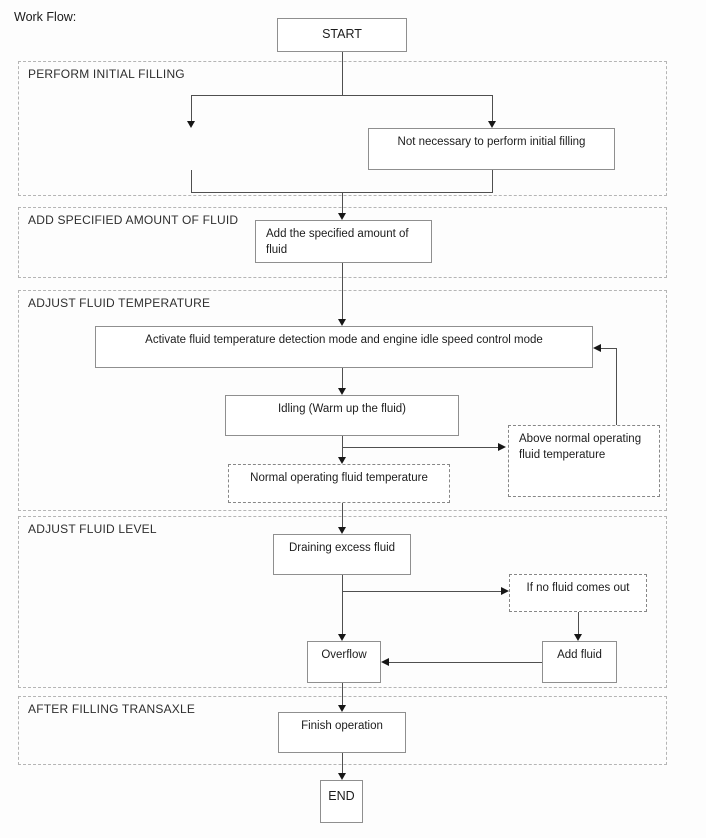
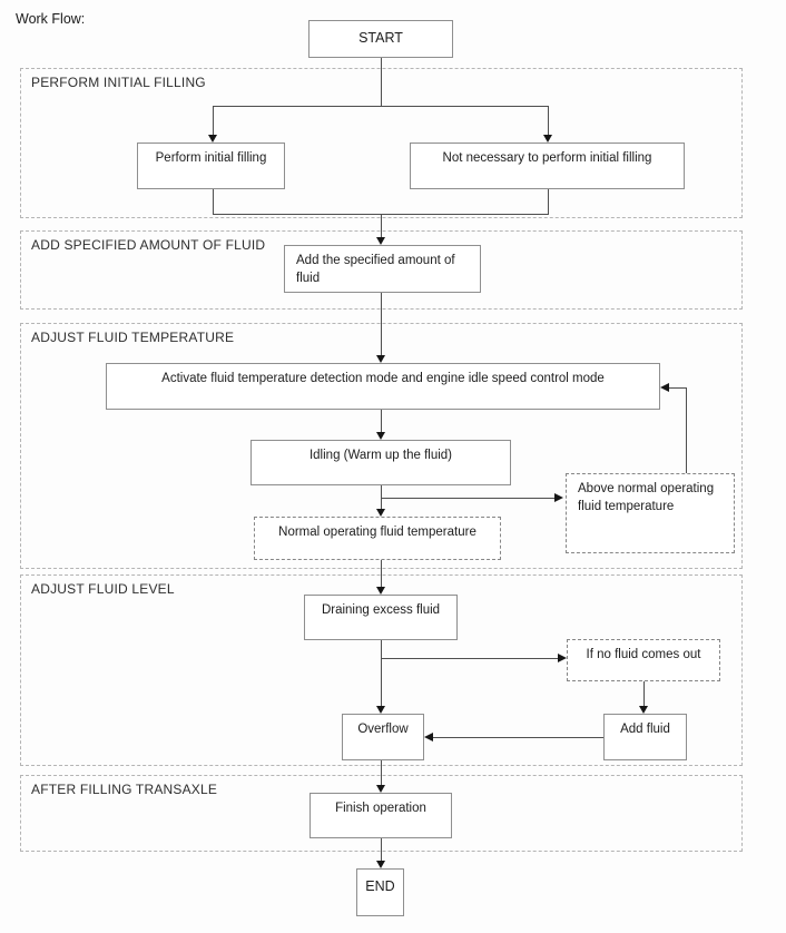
  Work Flow:
  START
  PERFORM INITIAL FILLING
  ADD SPECIFIED AMOUNT OF FLUID
  ADJUST FLUID TEMPERATURE
  ADJUST FLUID LEVEL
  AFTER FILLING TRANSAXLE
+ Perform initial filling
  Not necessary to perform initial filling
  Add the specified amount of fluid
  Activate fluid temperature detection mode and engine idle speed control mode
  Idling (Warm up the fluid)
  Above normal operating fluid temperature
  Normal operating fluid temperature
  Draining excess fluid
  If no fluid comes out
  Overflow
  Add fluid
  Finish operation
  END
